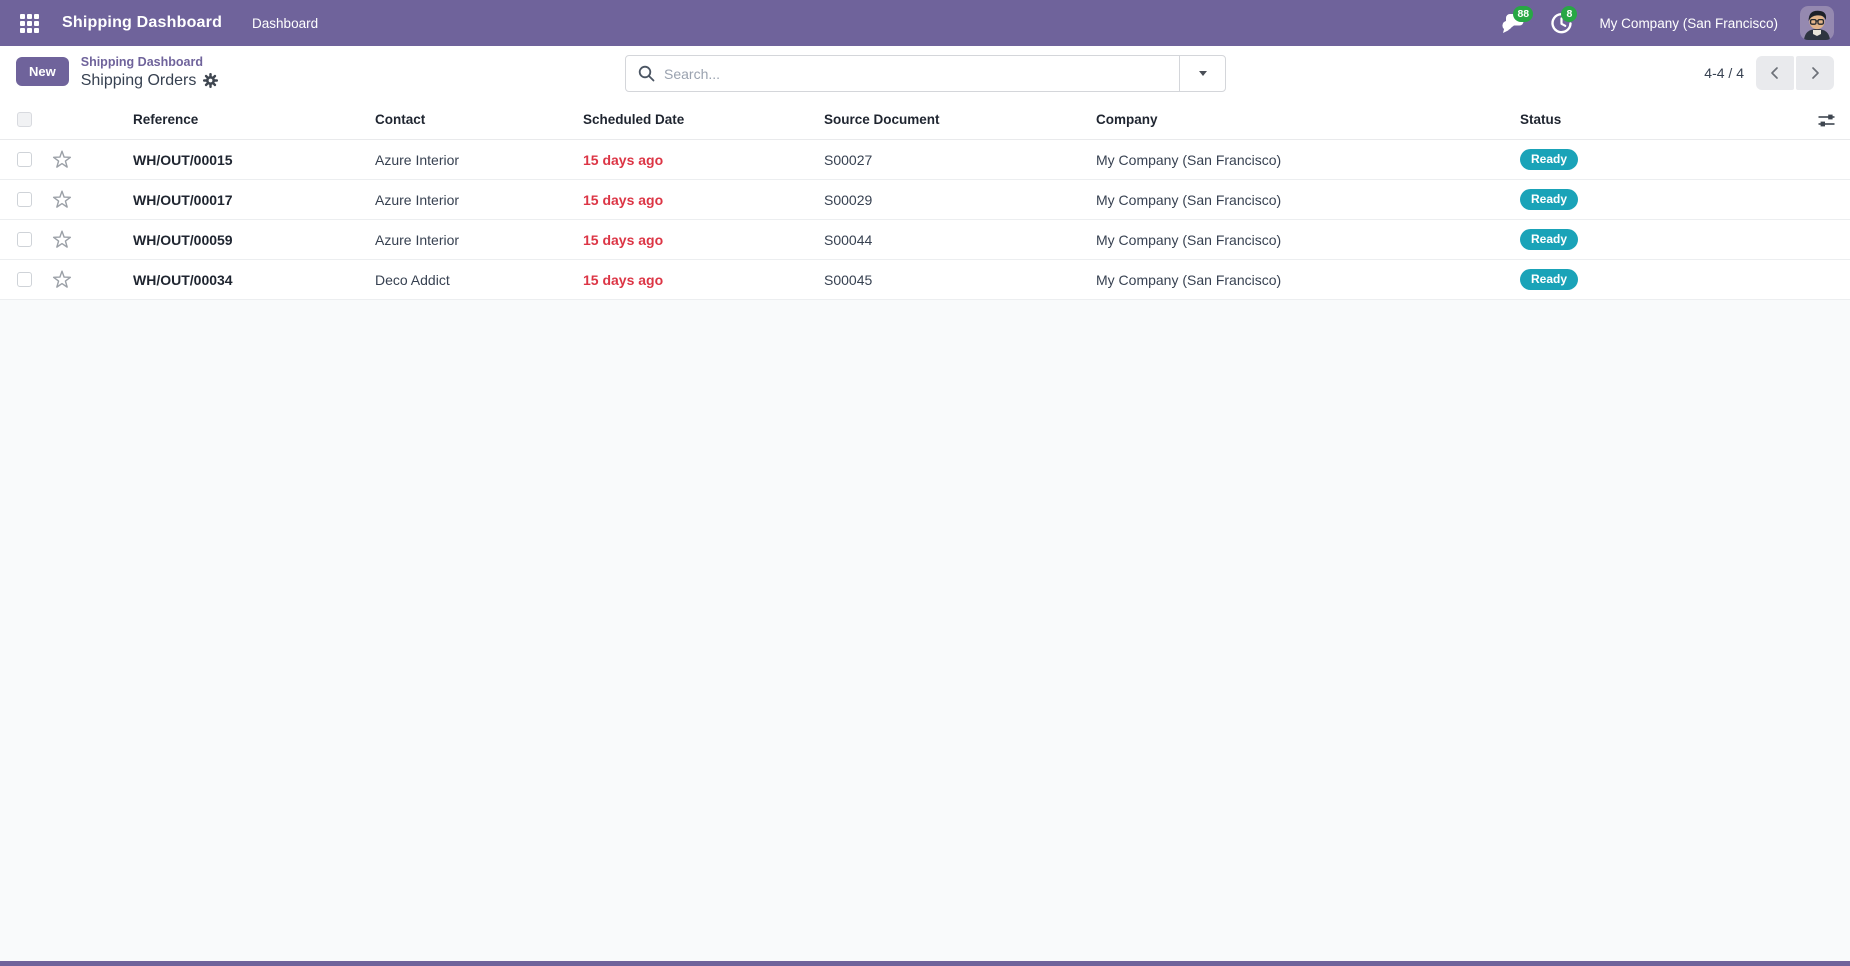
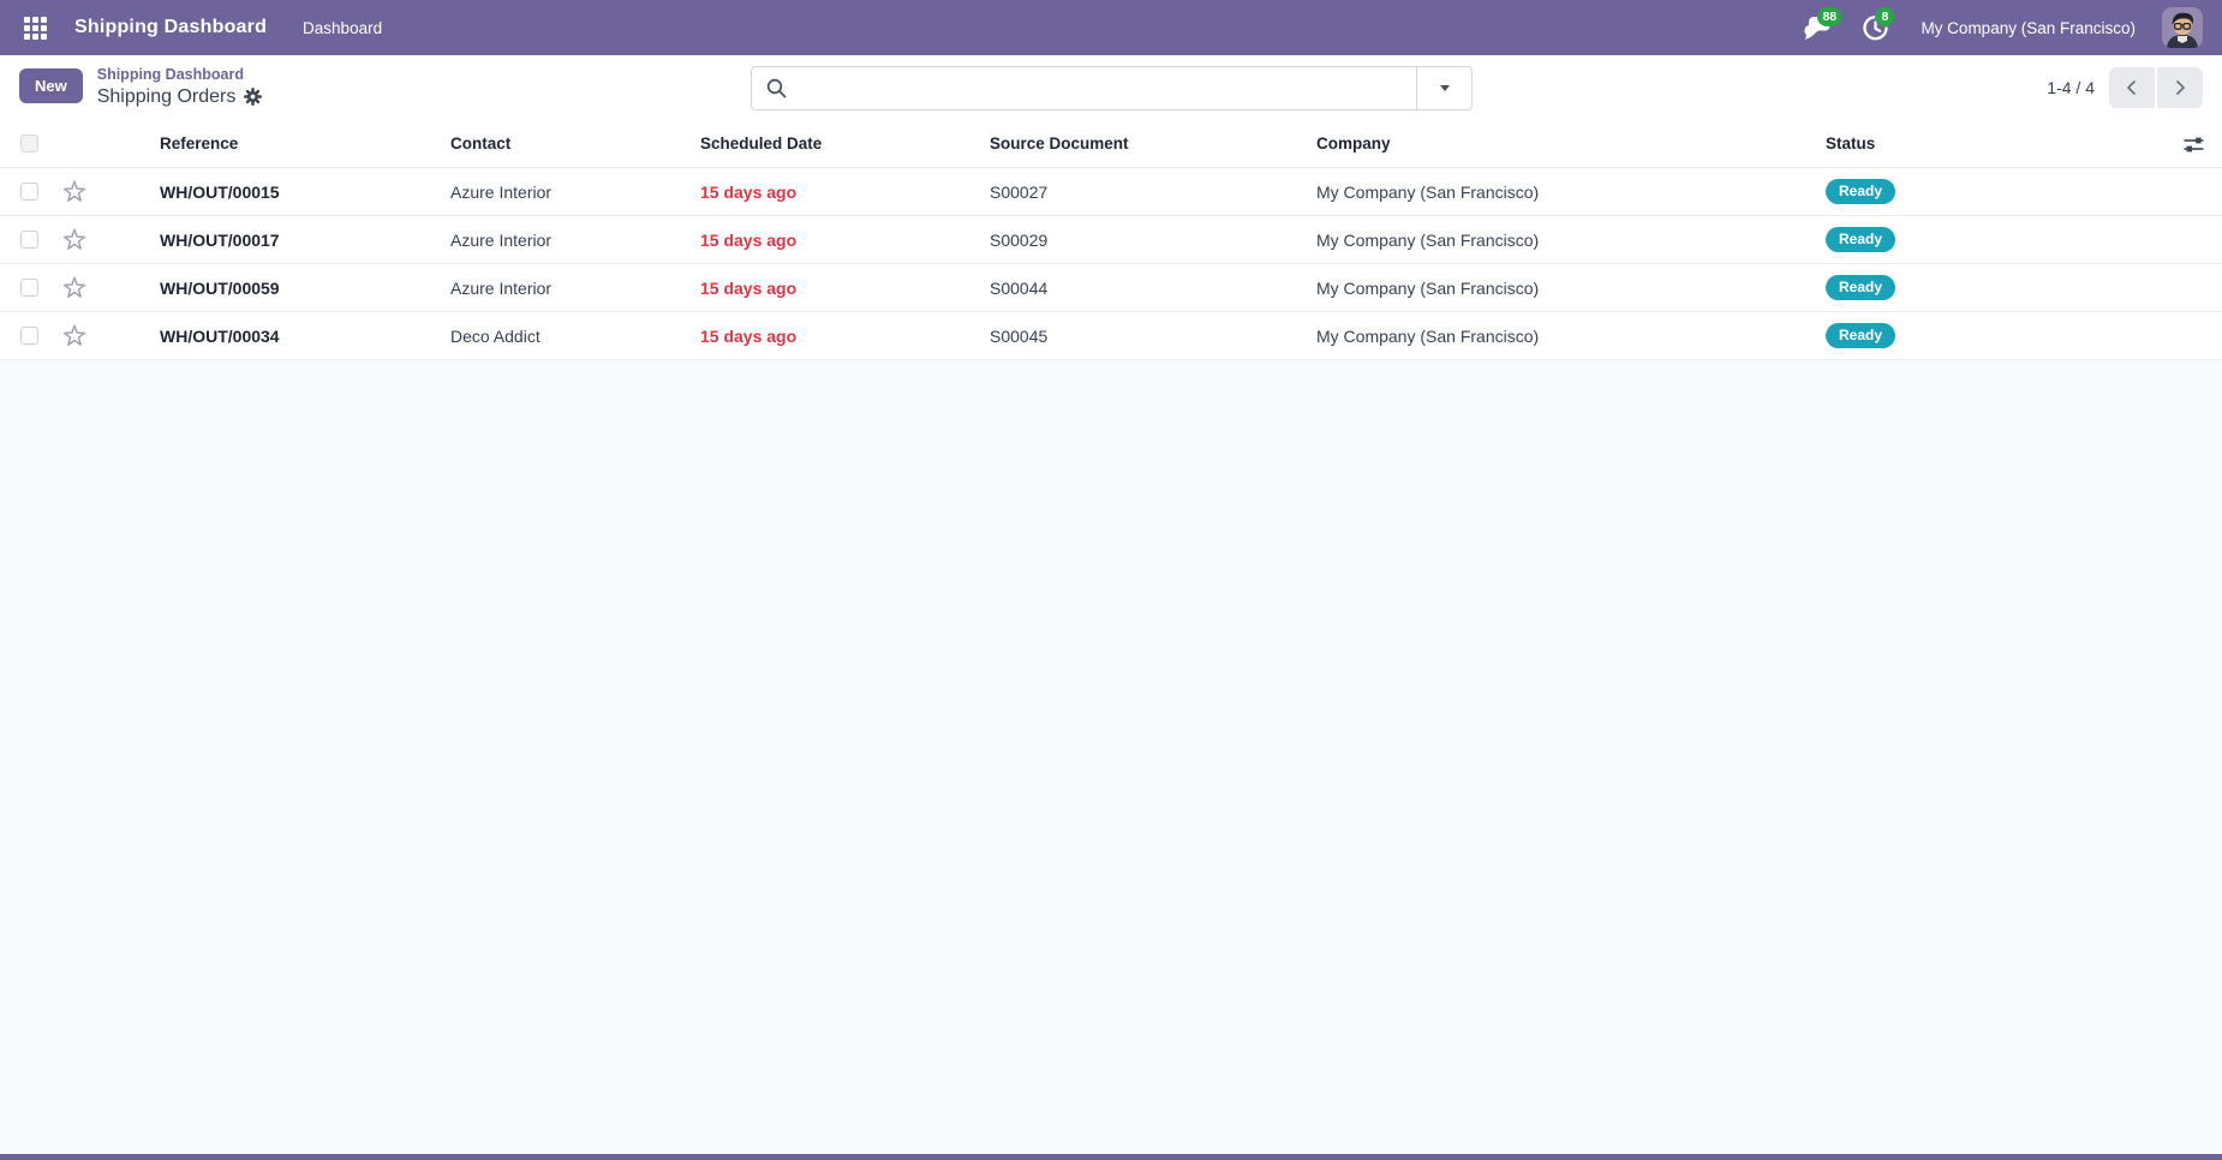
  Shipping Dashboard
  Dashboard
  88
  8
  My Company (San Francisco)
  New
  Shipping Dashboard
  Shipping Orders
- Search...
- 4-4 / 4
+ 1-4 / 4
  Reference
  Contact
  Scheduled Date
  Source Document
  Company
  Status
  WH/OUT/00015
  Azure Interior
  15 days ago
  S00027
  My Company (San Francisco)
  Ready
  WH/OUT/00017
  Azure Interior
  15 days ago
  S00029
  My Company (San Francisco)
  Ready
  WH/OUT/00059
  Azure Interior
  15 days ago
  S00044
  My Company (San Francisco)
  Ready
  WH/OUT/00034
  Deco Addict
  15 days ago
  S00045
  My Company (San Francisco)
  Ready
